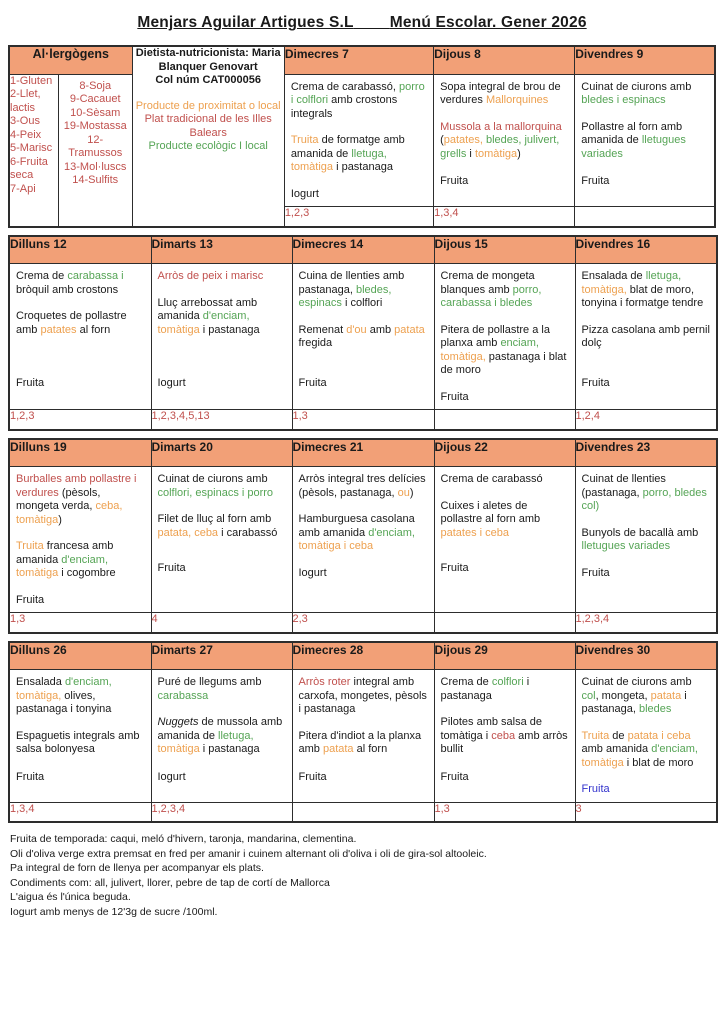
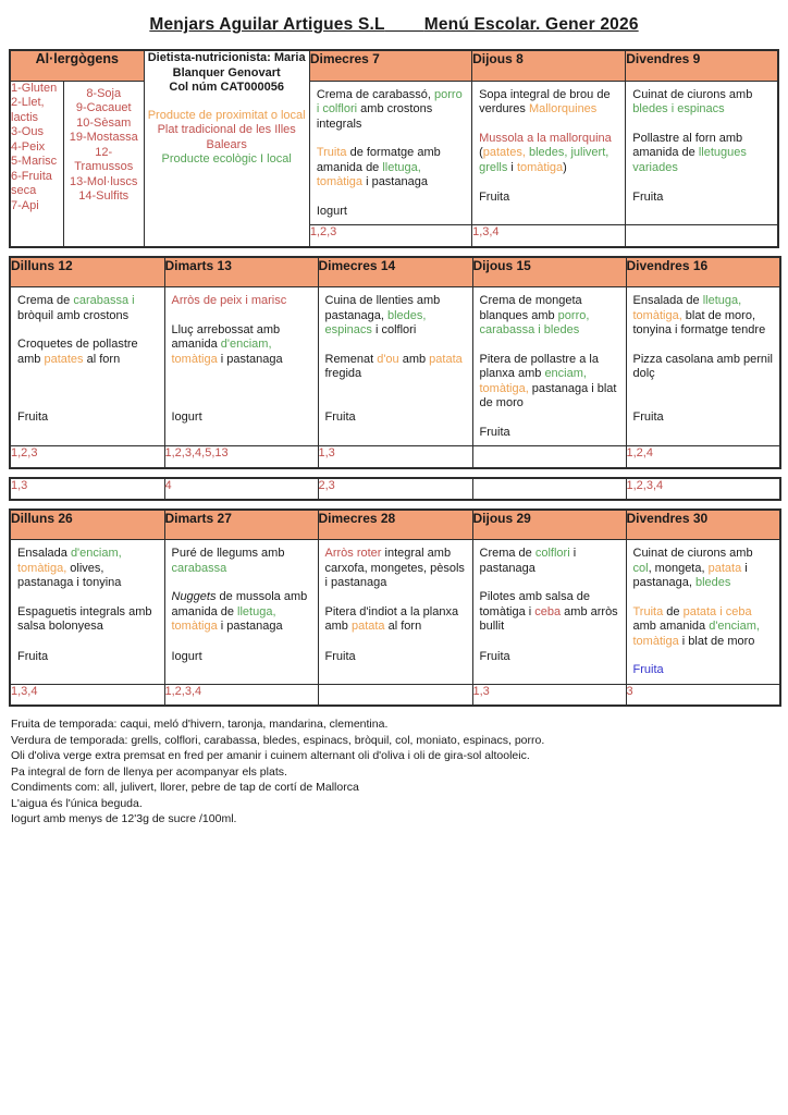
  Menjars Aguilar Artigues S.L Menú Escolar. Gener 2026
  Al·lergògens	Dietista-nutricionista: Maria Blanquer GenovartCol núm CAT000056Producte de proximitat o localPlat tradicional de les Illes BalearsProducte ecològic I local	Dimecres 7	Dijous 8	Divendres 9
  1-Gluten2-Llet, lactis3-Ous4-Peix5-Marisc6-Fruita seca7-Api	8-Soja9-Cacauet10-Sèsam19-Mostassa12-Tramussos13-Mol·luscs14-Sulfits	Crema de carabassó, porro i colflori amb crostons integralsTruita de formatge amb amanida de lletuga, tomàtiga i pastanagaIogurt	Sopa integral de brou de verdures MallorquinesMussola a la mallorquina (patates, bledes, julivert, grells i tomàtiga)Fruita	Cuinat de ciurons amb bledes i espinacsPollastre al forn amb amanida de lletugues variadesFruita
  1,2,3	1,3,4
  Dilluns 12	Dimarts 13	Dimecres 14	Dijous 15	Divendres 16
  Crema de carabassa i bròquil amb crostonsCroquetes de pollastre amb patates al fornFruita	Arròs de peix i mariscLluç arrebossat amb amanida d'enciam, tomàtiga i pastanagaIogurt	Cuina de llenties amb pastanaga, bledes, espinacs i colfloriRemenat d'ou amb patata fregidaFruita	Crema de mongeta blanques amb porro, carabassa i bledesPitera de pollastre a la planxa amb enciam, tomàtiga, pastanaga i blat de moroFruita	Ensalada de lletuga, tomàtiga, blat de moro, tonyina i formatge tendrePizza casolana amb pernil dolçFruita
  1,2,3	1,2,3,4,5,13	1,3		1,2,4
- Dilluns 19	Dimarts 20	Dimecres 21	Dijous 22	Divendres 23
- Burballes amb pollastre i verdures (pèsols, mongeta verda, ceba, tomàtiga)Truita francesa amb amanida d'enciam, tomàtiga i cogombreFruita	Cuinat de ciurons amb colflori, espinacs i porroFilet de lluç al forn amb patata, ceba i carabassóFruita	Arròs integral tres delícies (pèsols, pastanaga, ou)Hamburguesa casolana amb amanida d'enciam, tomàtiga i cebaIogurt	Crema de carabassóCuixes i aletes de pollastre al forn amb patates i cebaFruita	Cuinat de llenties (pastanaga, porro, bledes col)Bunyols de bacallà amb lletugues variadesFruita
  1,3	4	2,3		1,2,3,4
  Dilluns 26	Dimarts 27	Dimecres 28	Dijous 29	Divendres 30
  Ensalada d'enciam, tomàtiga, olives, pastanaga i tonyinaEspaguetis integrals amb salsa bolonyesaFruita	Puré de llegums amb carabassaNuggets de mussola amb amanida de lletuga, tomàtiga i pastanagaIogurt	Arròs roter integral amb carxofa, mongetes, pèsols i pastanagaPitera d'indiot a la planxa amb patata al fornFruita	Crema de colflori i pastanagaPilotes amb salsa de tomàtiga i ceba amb arròs bullitFruita	Cuinat de ciurons amb col, mongeta, patata i pastanaga, bledesTruita de patata i ceba amb amanida d'enciam, tomàtiga i blat de moroFruita
  1,3,4	1,2,3,4		1,3	3
  Fruita de temporada: caqui, meló d'hivern, taronja, mandarina, clementina.
+ Verdura de temporada: grells, colflori, carabassa, bledes, espinacs, bròquil, col, moniato, espinacs, porro.
  Oli d'oliva verge extra premsat en fred per amanir i cuinem alternant oli d'oliva i oli de gira-sol altooleic.
  Pa integral de forn de llenya per acompanyar els plats.
  Condiments com: all, julivert, llorer, pebre de tap de cortí de Mallorca
  L'aigua és l'única beguda.
  Iogurt amb menys de 12'3g de sucre /100ml.
